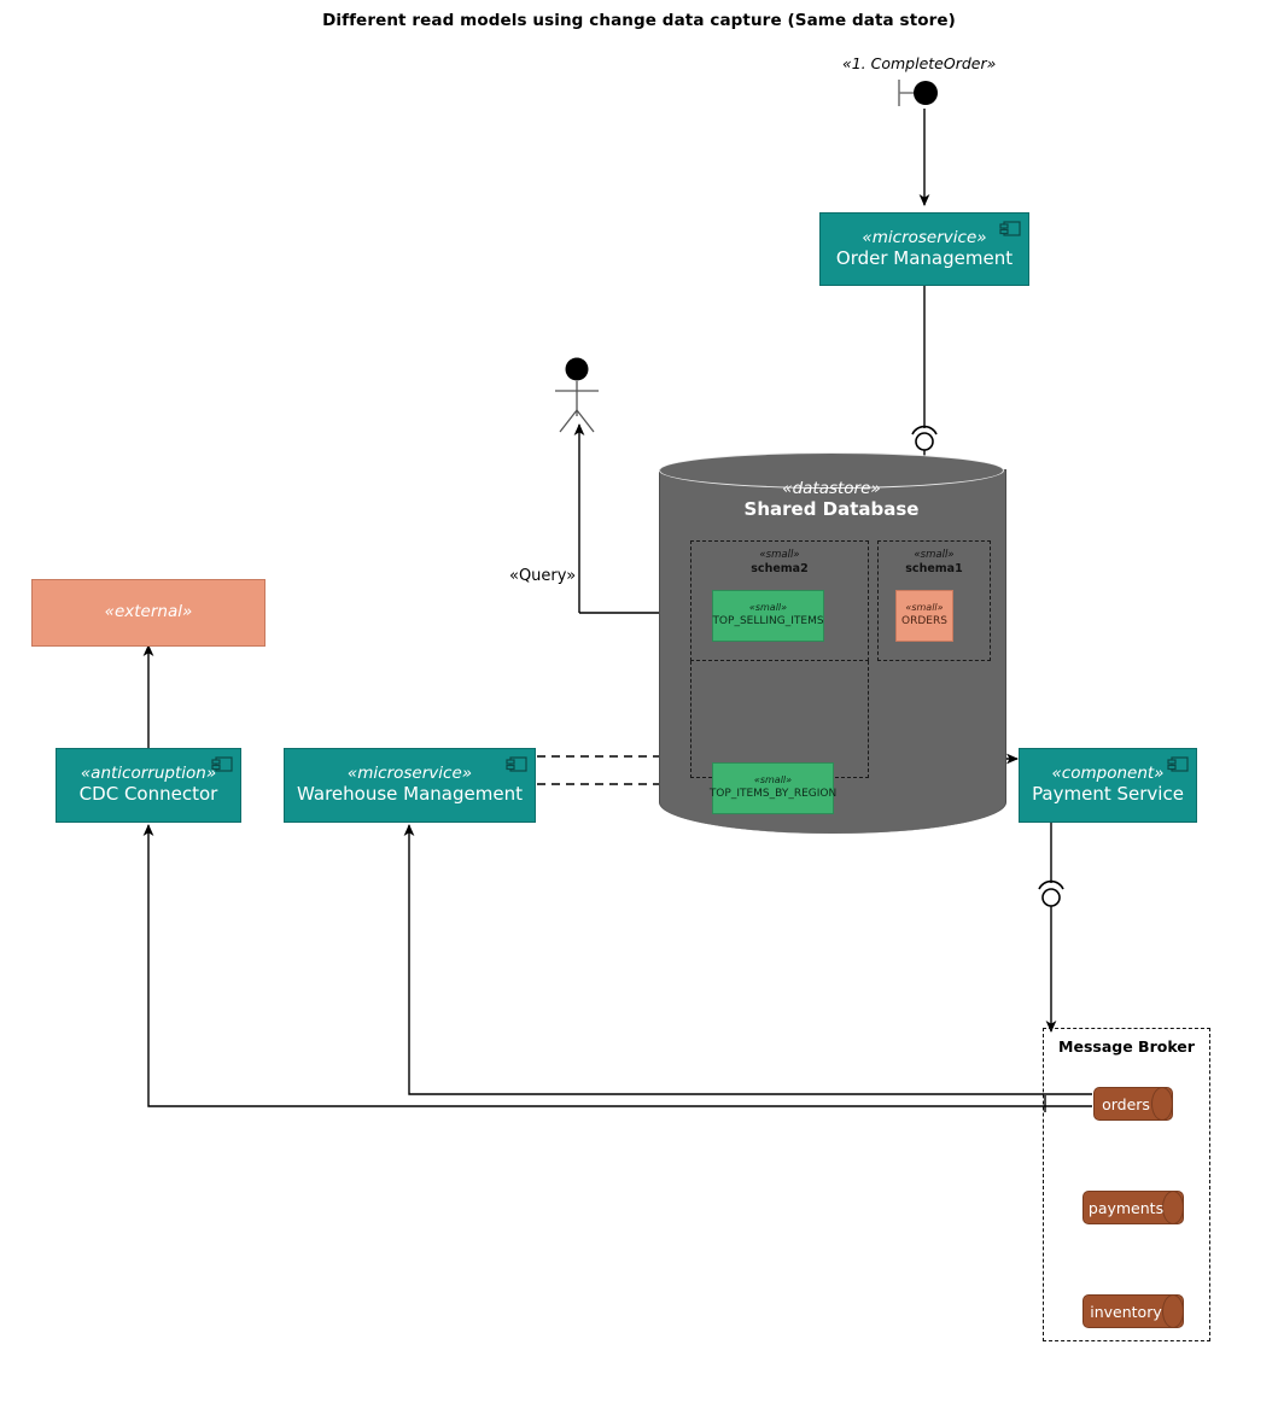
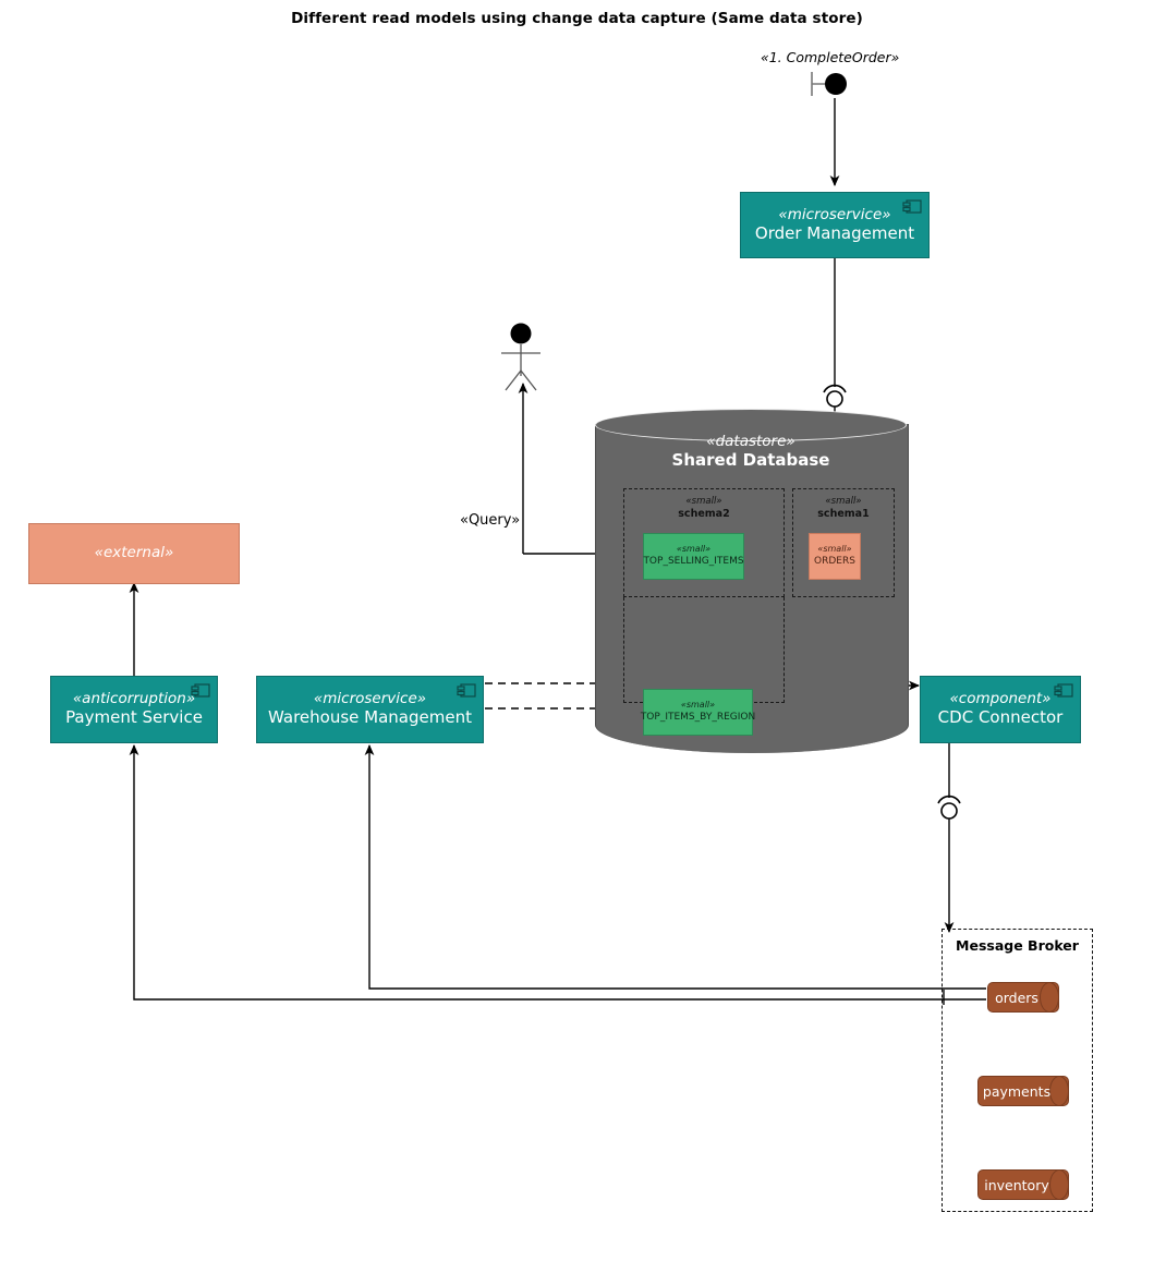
  Different read models using change data capture (Same data store)
  «1. CompleteOrder»
  «microservice»
  Order Management
  «external»
  «anticorruption»
- CDC Connector
+ Payment Service
  «microservice»
  Warehouse Management
  «component»
- Payment Service
+ CDC Connector
  «Query»
  «datastore»
  Shared Database
  «small»
  schema2
  «small»
  schema1
  «small»
  TOP_SELLING_ITEMS
  «small»
  TOP_ITEMS_BY_REGION
  «small»
  ORDERS
  Message Broker
  orders
  payments
  inventory
